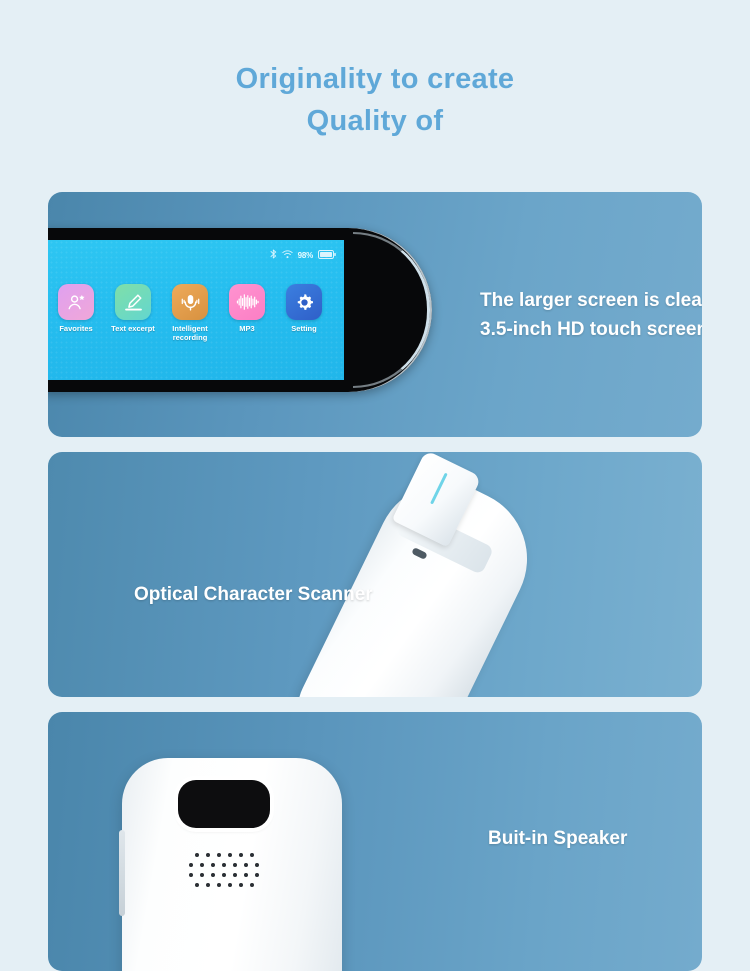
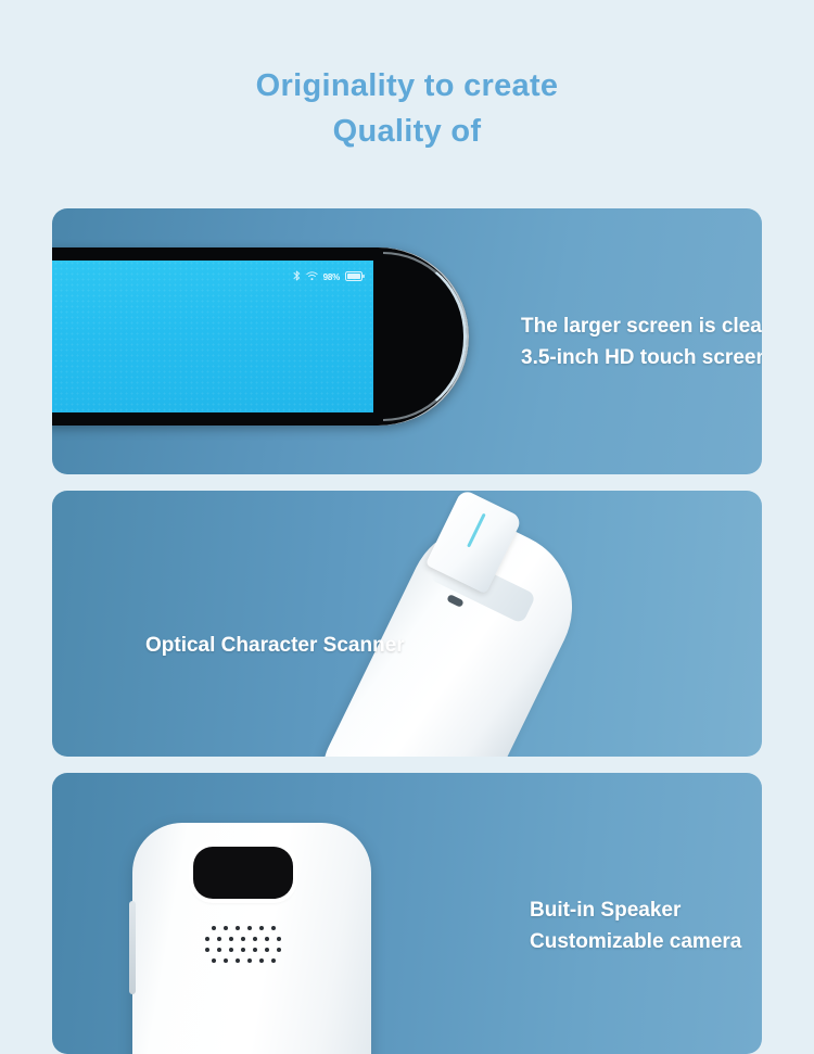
  Originality to create
  Quality of
  98%
- Favorites
- Text excerpt
- Intelligent recording
- MP3
- Setting
  The larger screen is clea
  3.5-inch HD touch scree
  Optical Character Scanner
  Buit-in Speaker
+ Customizable camera
